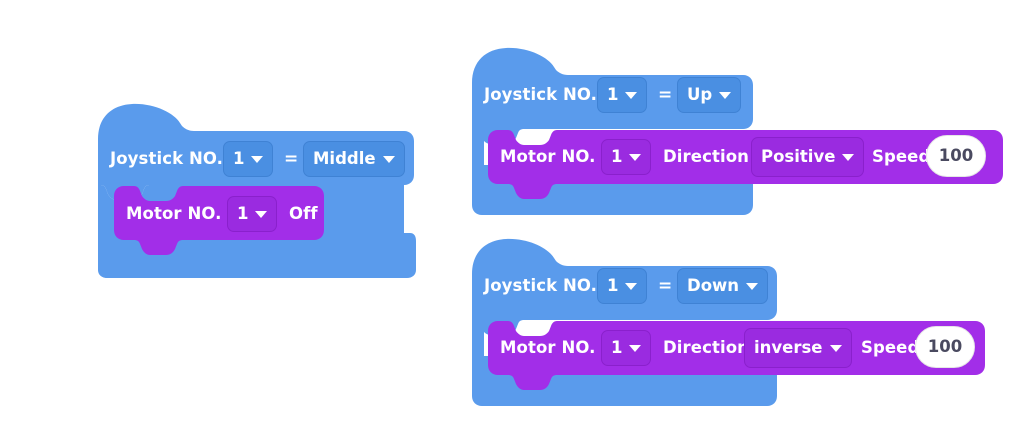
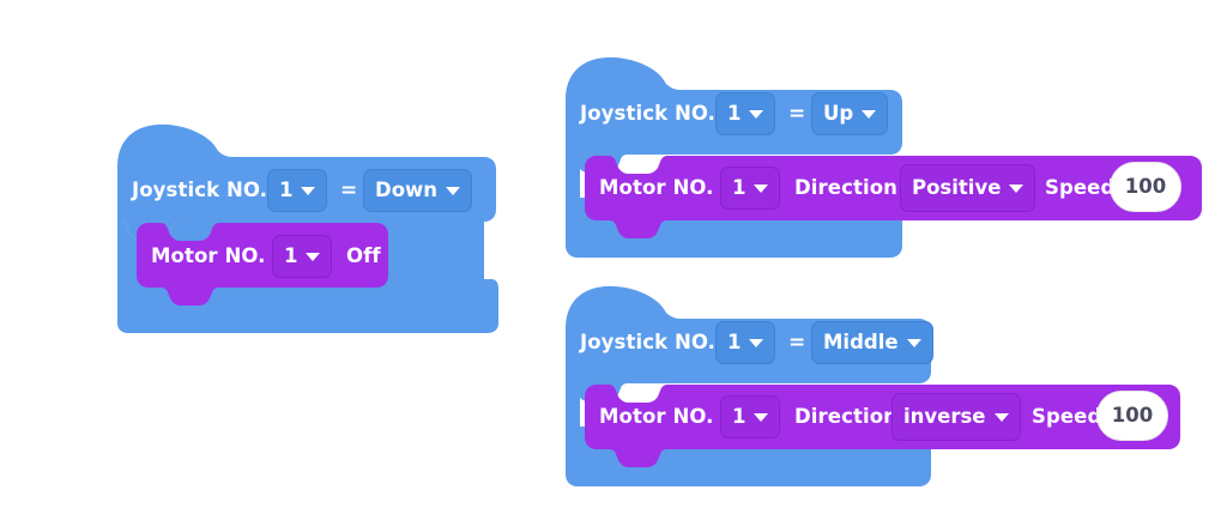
  Joystick NO.
  1
  =
- Middle
+ Down
  Motor NO.
  1
  Off
  Joystick NO.
  1
  =
  Up
  Motor NO.
  1
  Direction
  Positive
  Speed
  100
  Joystick NO.
  1
  =
- Down
+ Middle
  Motor NO.
  1
  Directio
  inverse
  Speed
  100
